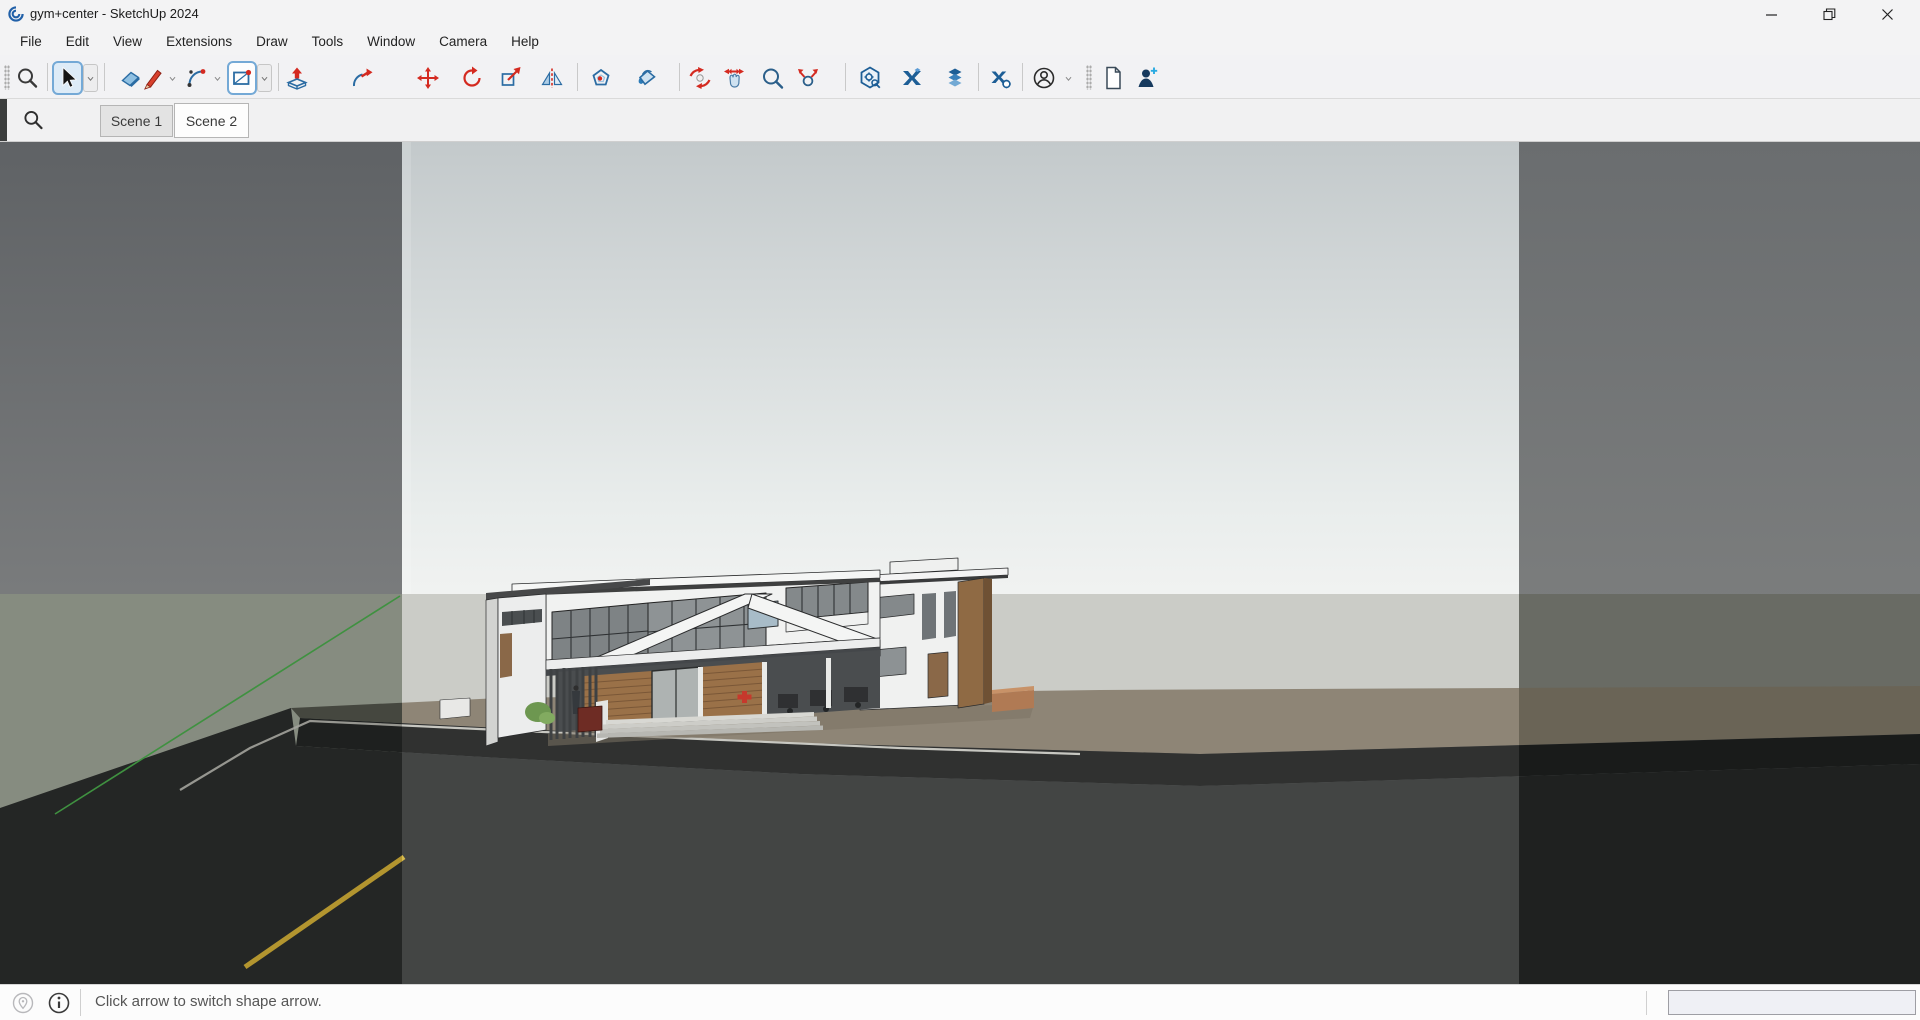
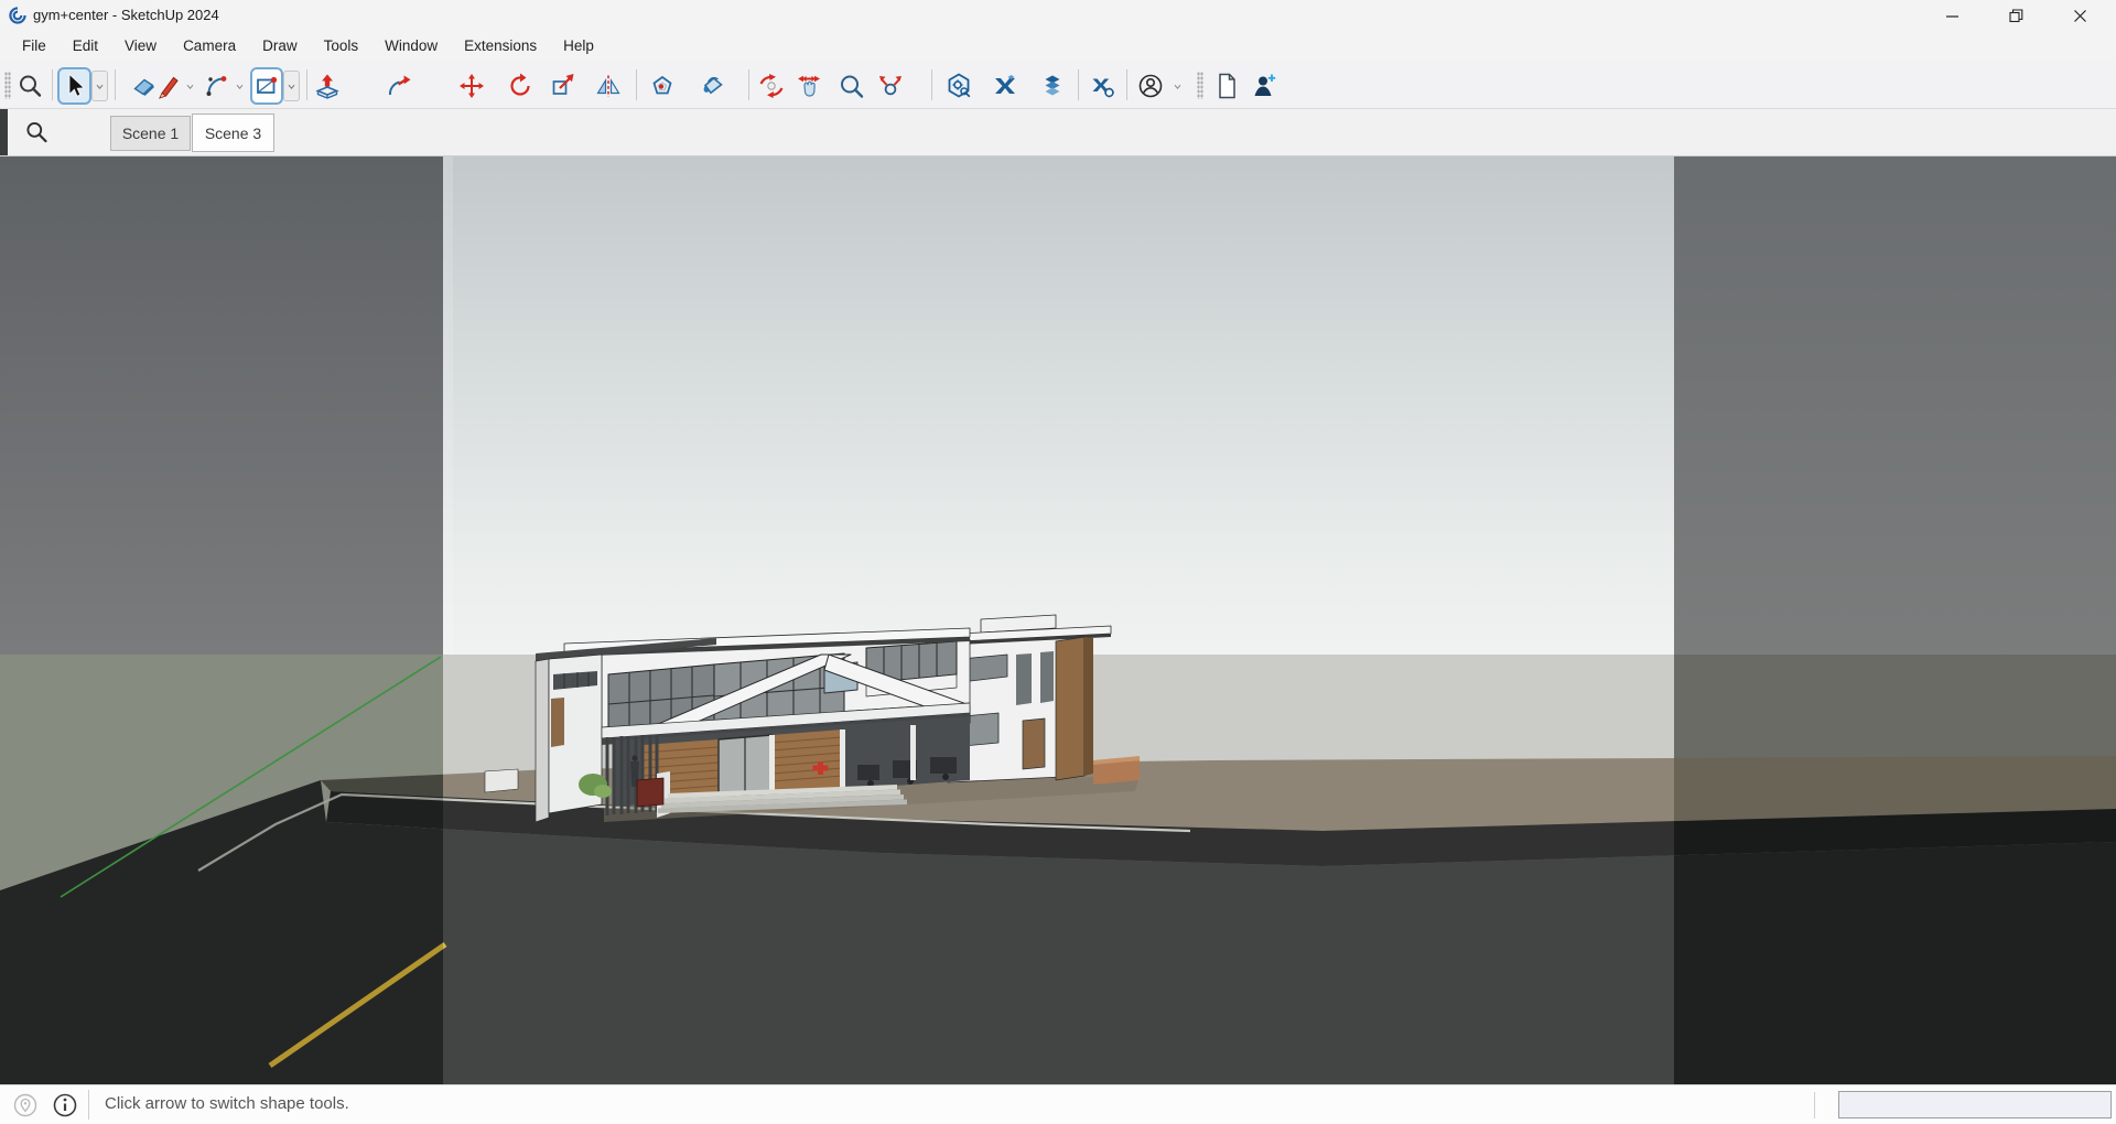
  gym+center - SketchUp 2024
  File
  Edit
  View
- Extensions
+ Camera
  Draw
  Tools
  Window
- Camera
+ Extensions
  Help
  Scene 1
- Scene 2
+ Scene 3
- Click arrow to switch shape arrow.
+ Click arrow to switch shape tools.
